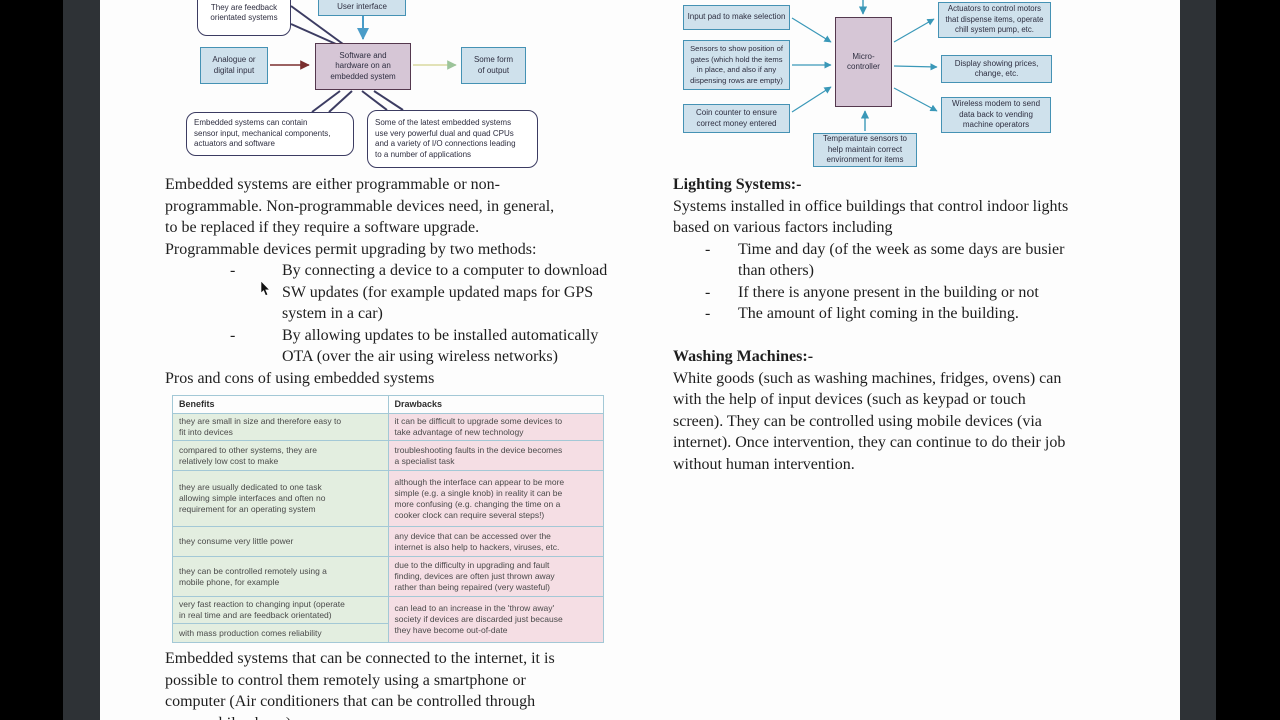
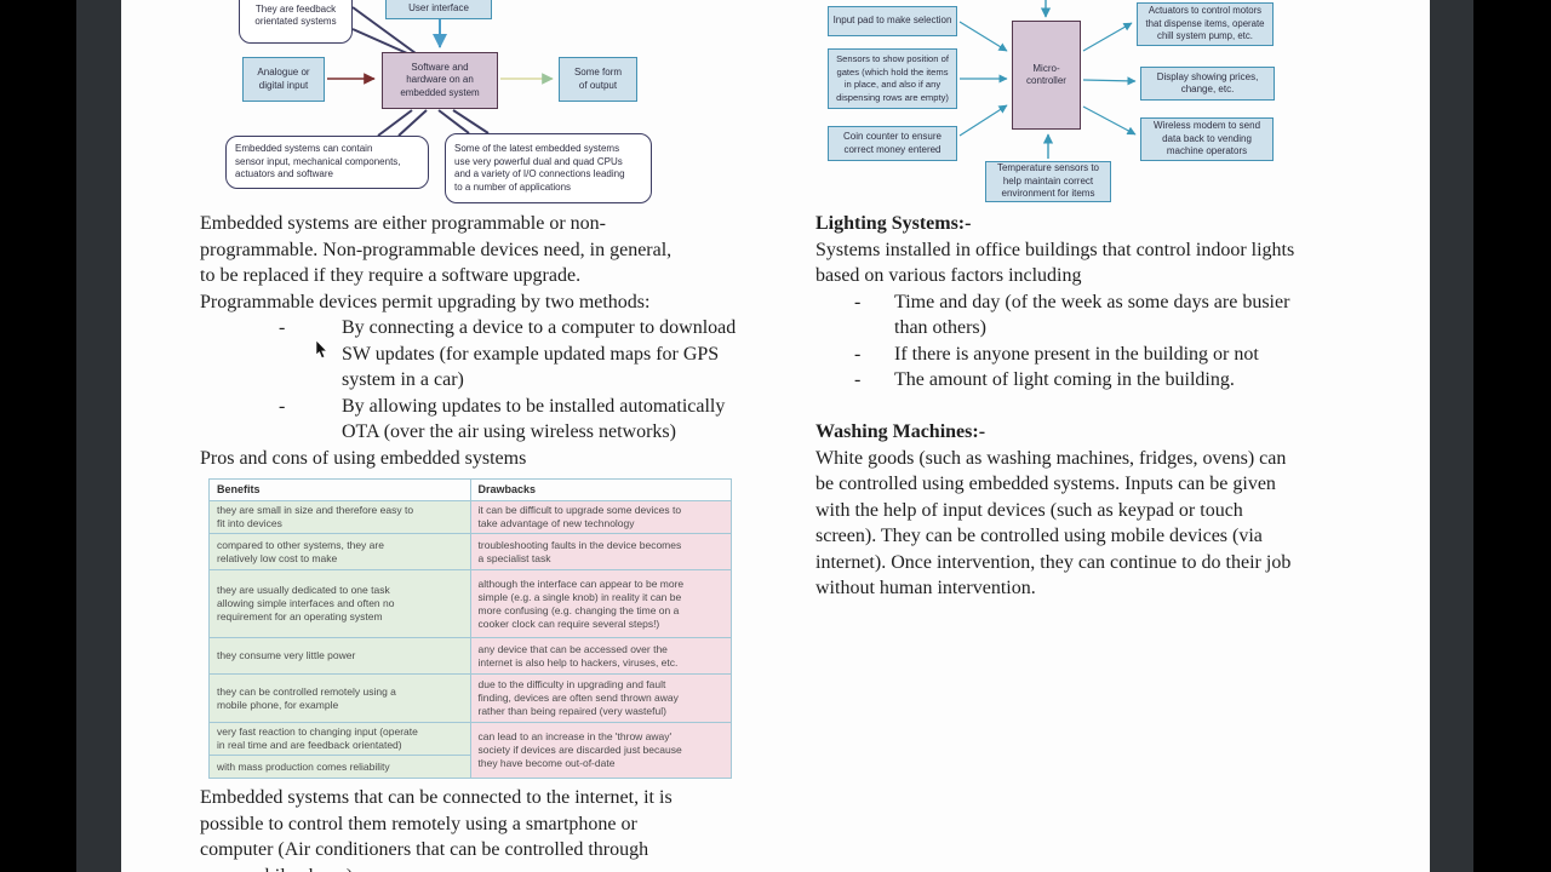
  They are feedback
  orientated systems
  User interface
  Analogue or
  digital input
  Software and
  hardware on an
  embedded system
  Some form
  of output
  Embedded systems can contain
  sensor input, mechanical components,
  actuators and software
  Some of the latest embedded systems
  use very powerful dual and quad CPUs
  and a variety of I/O connections leading
  to a number of applications
  Input pad to make selection
  Sensors to show position of
  gates (which hold the items
  in place, and also if any
  dispensing rows are empty)
  Coin counter to ensure
  correct money entered
  Micro-
  controller
  Actuators to control motors
  that dispense items, operate
  chill system pump, etc.
  Display showing prices,
  change, etc.
  Wireless modem to send
  data back to vending
  machine operators
  Temperature sensors to
  help maintain correct
  environment for items
  Embedded systems are either programmable or non-
  programmable. Non-programmable devices need, in general,
  to be replaced if they require a software upgrade.
  Programmable devices permit upgrading by two methods:
  -
  By connecting a device to a computer to download
  SW updates (for example updated maps for GPS
  system in a car)
  -
  By allowing updates to be installed automatically
  OTA (over the air using wireless networks)
  Pros and cons of using embedded systems
  Benefits	Drawbacks
  they are small in size and therefore easy to fit into devices	it can be difficult to upgrade some devices to take advantage of new technology
  compared to other systems, they are relatively low cost to make	troubleshooting faults in the device becomes a specialist task
  they are usually dedicated to one task allowing simple interfaces and often no requirement for an operating system	although the interface can appear to be more simple (e.g. a single knob) in reality it can be more confusing (e.g. changing the time on a cooker clock can require several steps!)
  they consume very little power	any device that can be accessed over the internet is also help to hackers, viruses, etc.
- they can be controlled remotely using a mobile phone, for example	due to the difficulty in upgrading and fault finding, devices are often just thrown away rather than being repaired (very wasteful)
+ they can be controlled remotely using a mobile phone, for example	due to the difficulty in upgrading and fault finding, devices are often send thrown away rather than being repaired (very wasteful)
  very fast reaction to changing input (operate in real time and are feedback orientated)	can lead to an increase in the 'throw away' society if devices are discarded just because they have become out-of-date
  with mass production comes reliability
  Embedded systems that can be connected to the internet, it is
  possible to control them remotely using a smartphone or
  computer (Air conditioners that can be controlled through
  Lighting Systems:-
  Systems installed in office buildings that control indoor lights
  based on various factors including
  -
  Time and day (of the week as some days are busier
  than others)
  -
  If there is anyone present in the building or not
  -
  The amount of light coming in the building.
  Washing Machines:-
  White goods (such as washing machines, fridges, ovens) can
+ be controlled using embedded systems. Inputs can be given
  with the help of input devices (such as keypad or touch
  screen). They can be controlled using mobile devices (via
  internet). Once intervention, they can continue to do their job
  without human intervention.
